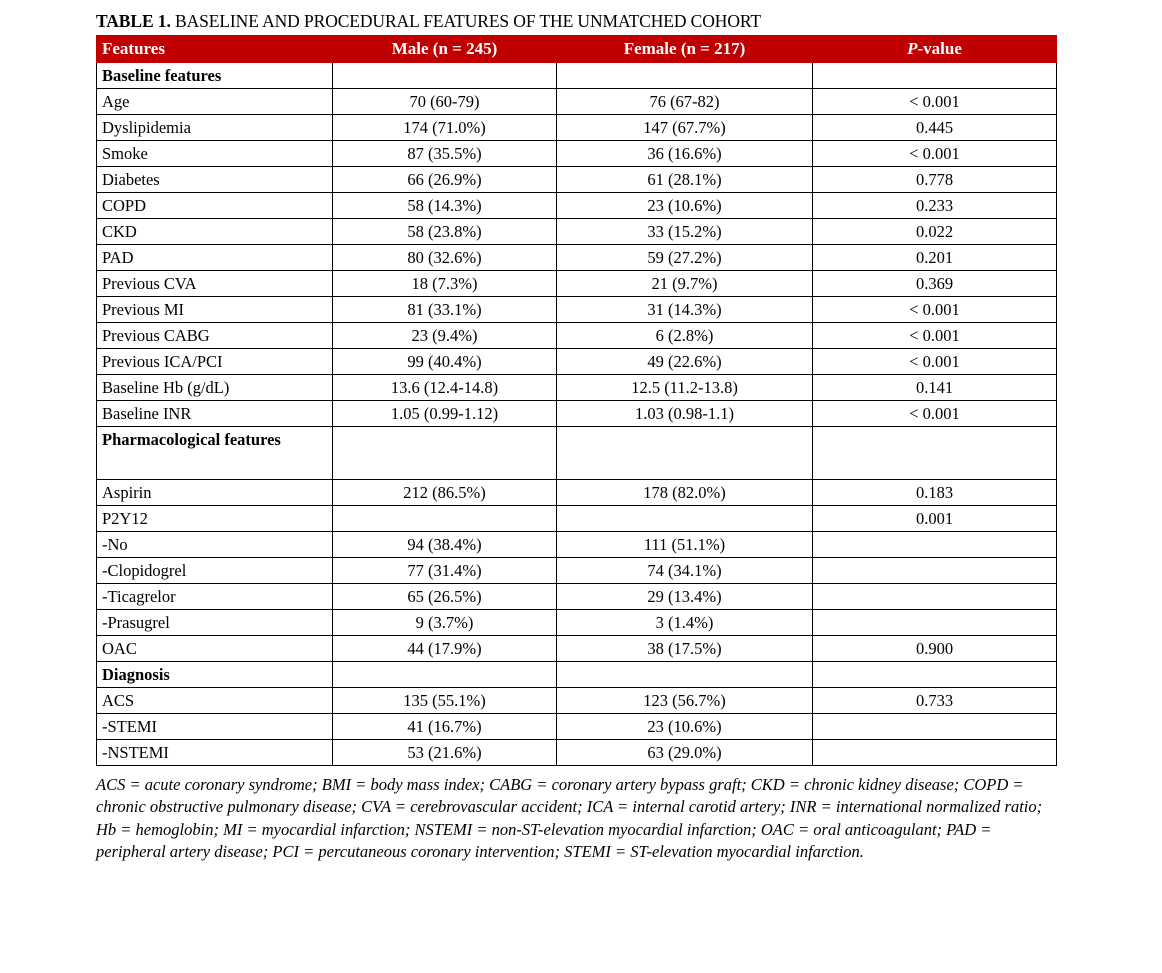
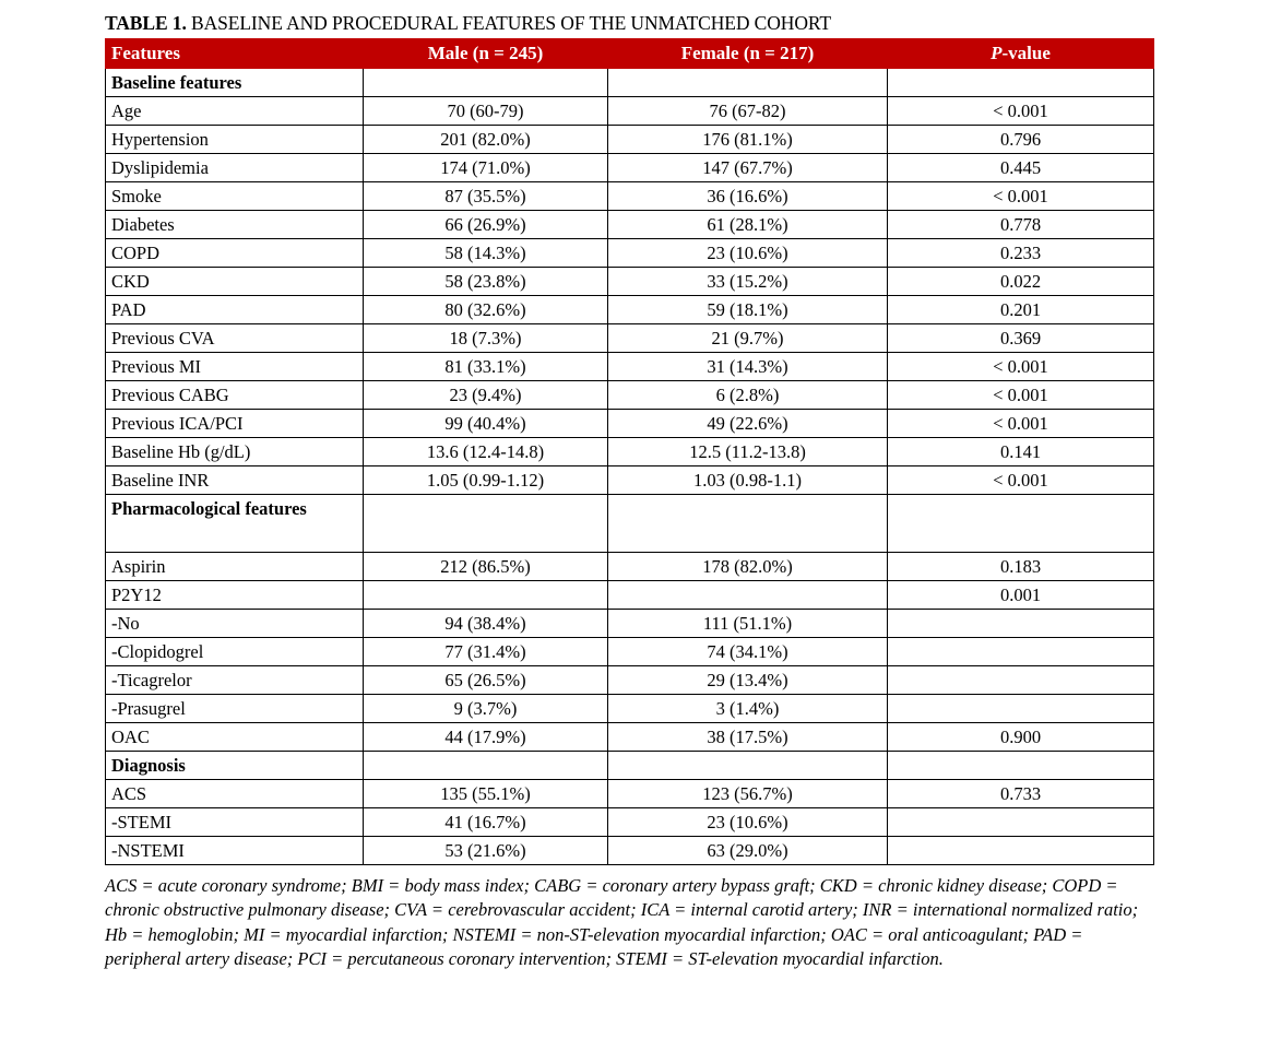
  TABLE 1. BASELINE AND PROCEDURAL FEATURES OF THE UNMATCHED COHORT
  Features	Male (n = 245)	Female (n = 217)	P-value
  Baseline features
  Age	70 (60-79)	76 (67-82)	< 0.001
+ Hypertension	201 (82.0%)	176 (81.1%)	0.796
  Dyslipidemia	174 (71.0%)	147 (67.7%)	0.445
  Smoke	87 (35.5%)	36 (16.6%)	< 0.001
  Diabetes	66 (26.9%)	61 (28.1%)	0.778
  COPD	58 (14.3%)	23 (10.6%)	0.233
  CKD	58 (23.8%)	33 (15.2%)	0.022
- PAD	80 (32.6%)	59 (27.2%)	0.201
+ PAD	80 (32.6%)	59 (18.1%)	0.201
  Previous CVA	18 (7.3%)	21 (9.7%)	0.369
  Previous MI	81 (33.1%)	31 (14.3%)	< 0.001
  Previous CABG	23 (9.4%)	6 (2.8%)	< 0.001
  Previous ICA/PCI	99 (40.4%)	49 (22.6%)	< 0.001
  Baseline Hb (g/dL)	13.6 (12.4-14.8)	12.5 (11.2-13.8)	0.141
  Baseline INR	1.05 (0.99-1.12)	1.03 (0.98-1.1)	< 0.001
  Pharmacological features
  Aspirin	212 (86.5%)	178 (82.0%)	0.183
  P2Y12			0.001
  -No	94 (38.4%)	111 (51.1%)
  -Clopidogrel	77 (31.4%)	74 (34.1%)
  -Ticagrelor	65 (26.5%)	29 (13.4%)
  -Prasugrel	9 (3.7%)	3 (1.4%)
  OAC	44 (17.9%)	38 (17.5%)	0.900
  Diagnosis
  ACS	135 (55.1%)	123 (56.7%)	0.733
  -STEMI	41 (16.7%)	23 (10.6%)
  -NSTEMI	53 (21.6%)	63 (29.0%)
  ACS = acute coronary syndrome; BMI = body mass index; CABG = coronary artery bypass graft; CKD = chronic kidney disease; COPD = chronic obstructive pulmonary disease; CVA = cerebrovascular accident; ICA = internal carotid artery; INR = international normalized ratio; Hb = hemoglobin; MI = myocardial infarction; NSTEMI = non-ST-elevation myocardial infarction; OAC = oral anticoagulant; PAD = peripheral artery disease; PCI = percutaneous coronary intervention; STEMI = ST-elevation myocardial infarction.
